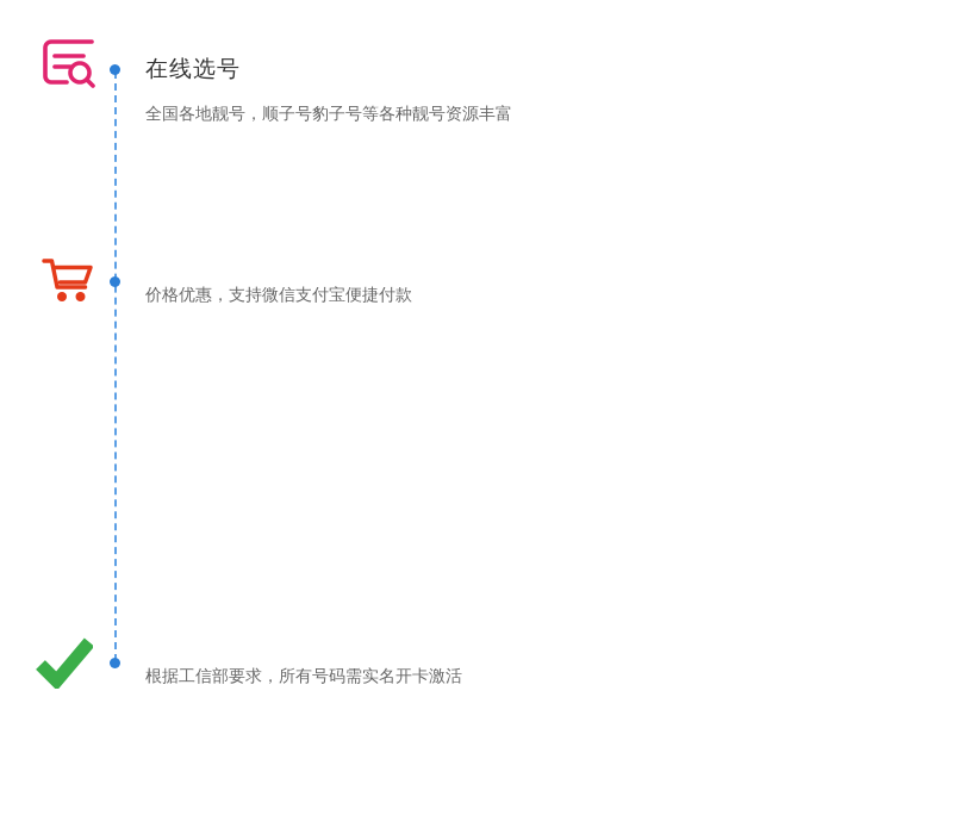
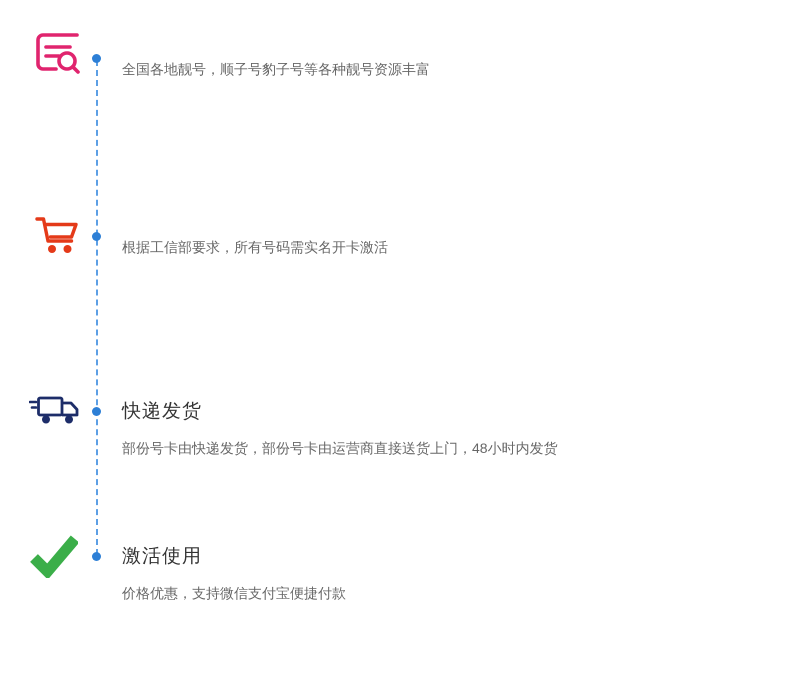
- 在线选号
  全国各地靓号，顺子号豹子号等各种靓号资源丰富
- 价格优惠，支持微信支付宝便捷付款
+ 根据工信部要求，所有号码需实名开卡激活
+ 快递发货
+ 部份号卡由快递发货，部份号卡由运营商直接送货上门，48小时内发货
+ 激活使用
- 根据工信部要求，所有号码需实名开卡激活
+ 价格优惠，支持微信支付宝便捷付款
